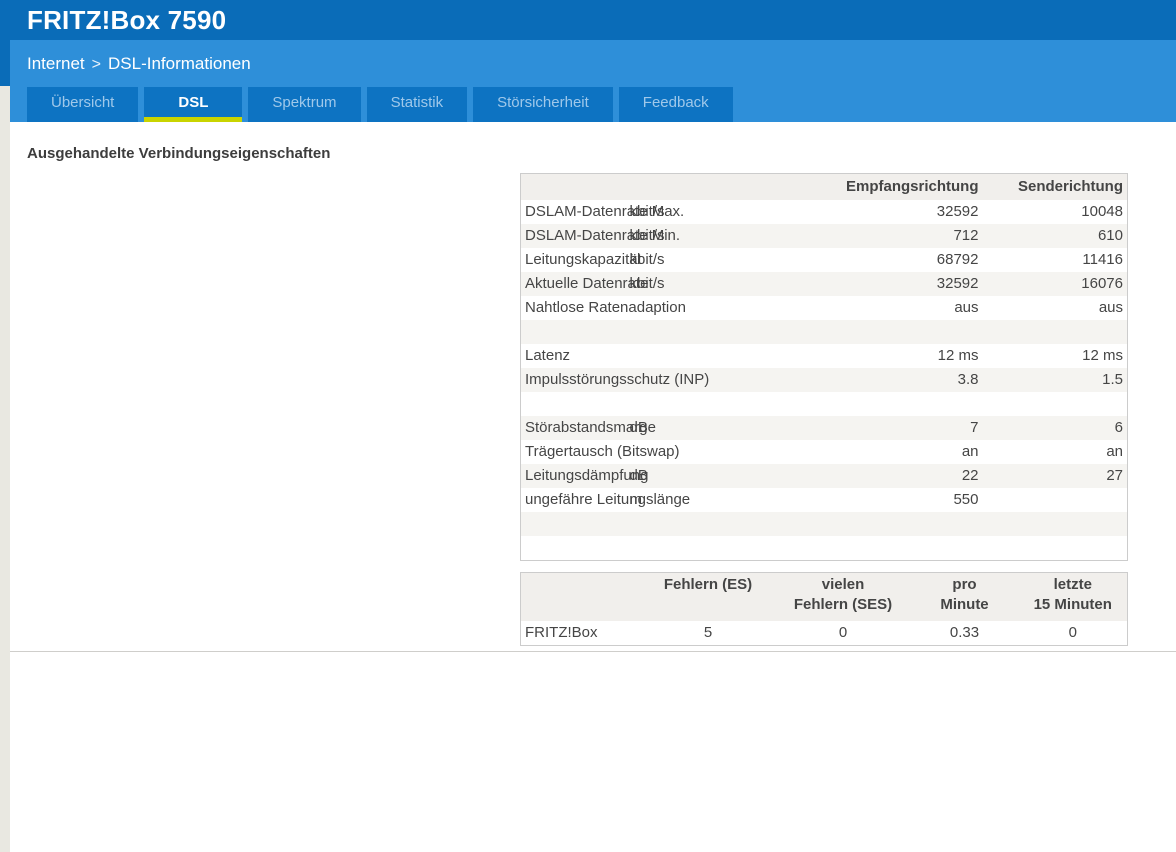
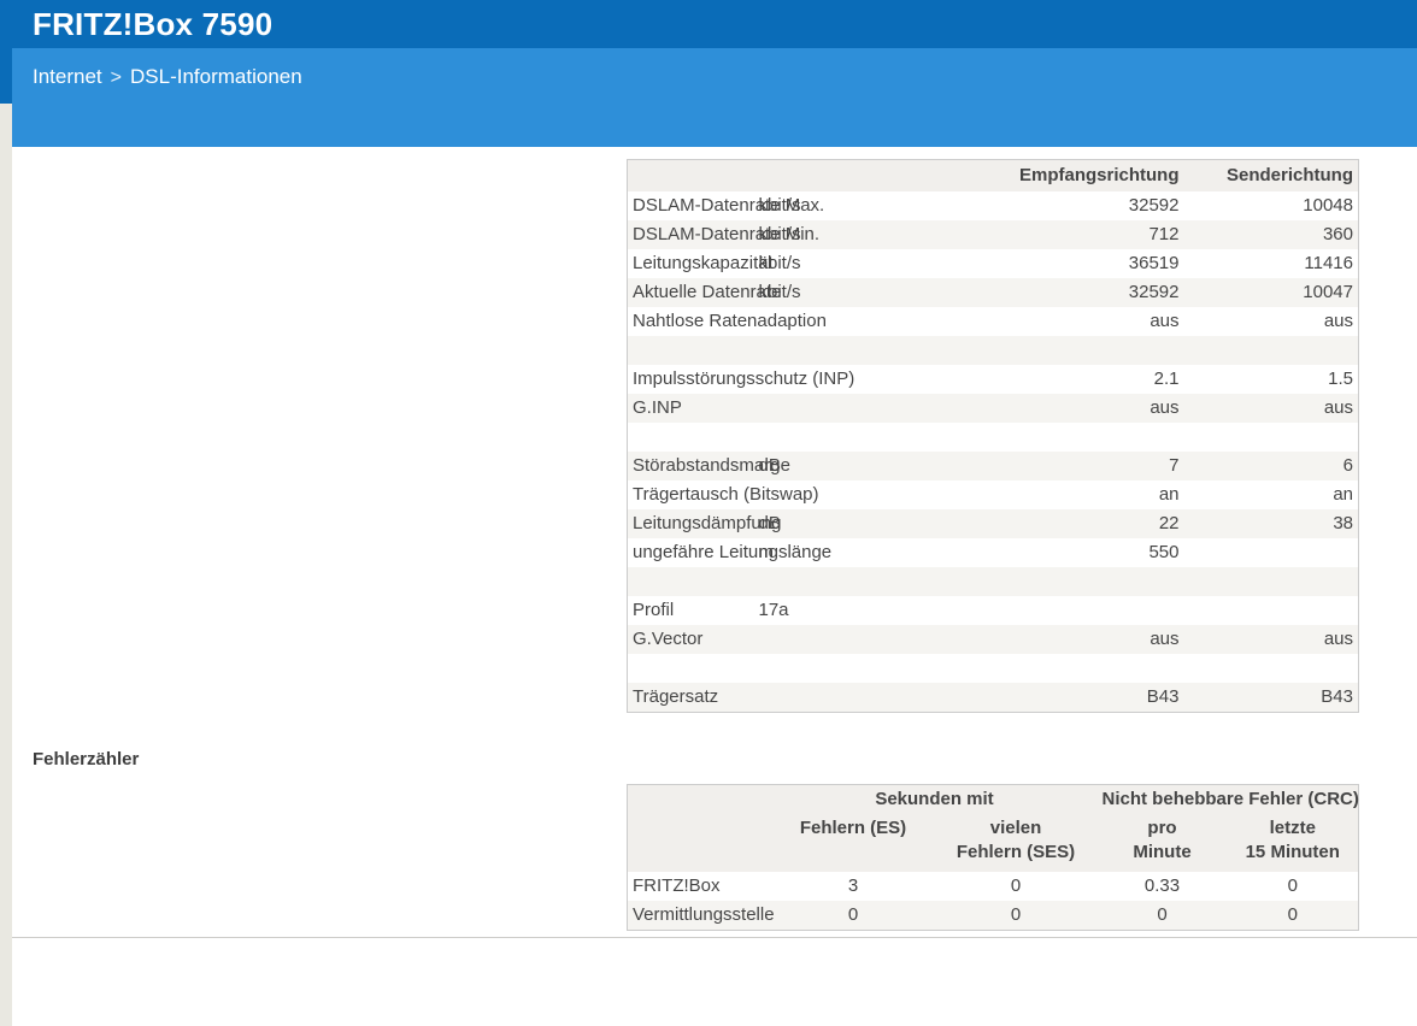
  FRITZ!Box 7590
  Internet > DSL-Informationen
- Übersicht
- DSL
- Spektrum
- Statistik
- Störsicherheit
- Feedback
- Ausgehandelte Verbindungseigenschaften
  		Empfangsrichtung	Senderichtung
  DSLAM-Datenrax.	kbit/s	32592	10048
- DSLAM-Datenrin.	kbit/s	712	610
+ DSLAM-Datenrin.	kbit/s	712	360
- Leitungskapazit	kbit/s	68792	11416
+ Leitungskapazit	kbit/s	36519	11416
- Aktuelle Datenr	kbit/s	32592	16076
+ Aktuelle Datenr	kbit/s	32592	10047
  Nahtlose Ratendaption		aus	aus
- Latenz		12 ms	12 ms
- Impulsstörungschutz (INP)		3.8	1.5
+ Impulsstörungschutz (INP)		2.1	1.5
+ G.INP		aus	aus
  Störabstandsme	dB	7	6
  Trägertausch (Btswap)		an	an
- Leitungsdämpfu	dB	22	27
+ Leitungsdämpfu	dB	22	38
  ungefähre Leituslänge	m	550
+ Profil	17a
+ G.Vector		aus	aus
+ Trägersatz		B43	B43
+ Fehlerzähler
+ 	Sekunden mit	Nicht behebbare Fehler (CRC)
  	Fehlern (ES)	vielen Fehlern (SES)	pro Minute	letzte 15 Minuten
- FRITZ!Box	5	0	0.33	0
+ FRITZ!Box	3	0	0.33	0
+ Vermittlungsstelle	0	0	0	0
